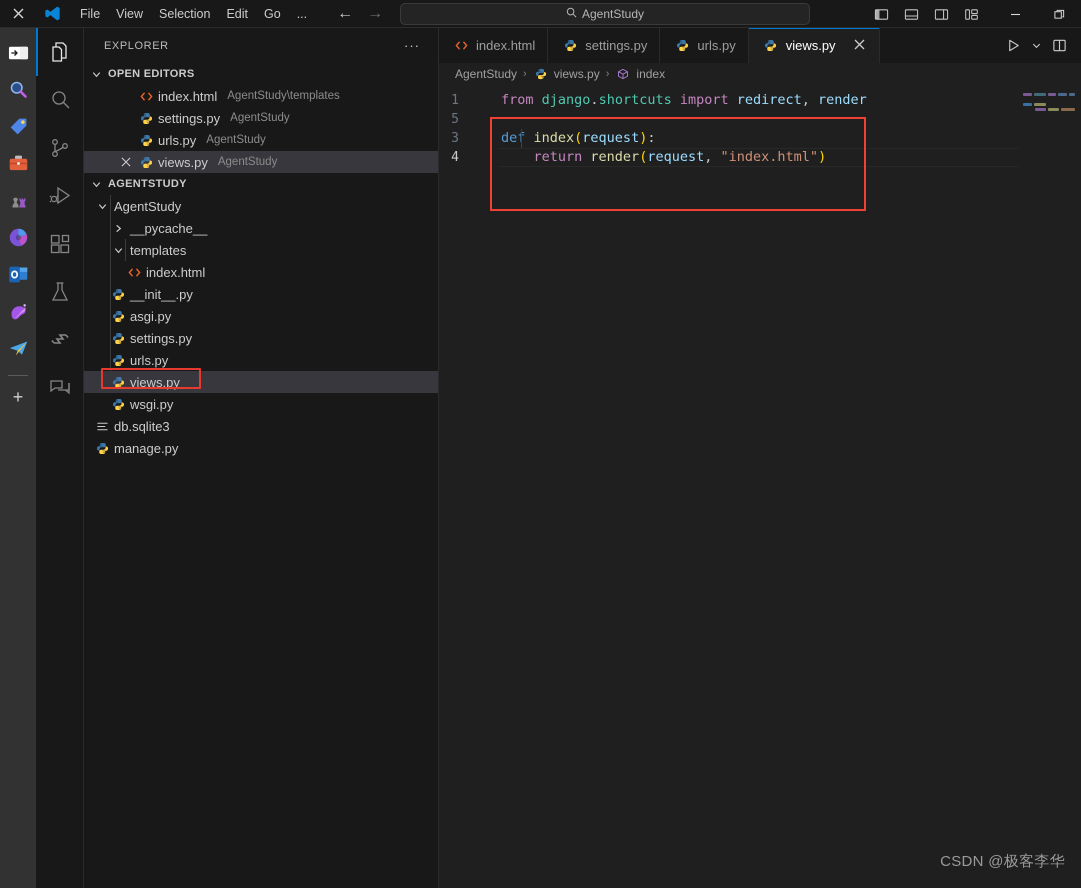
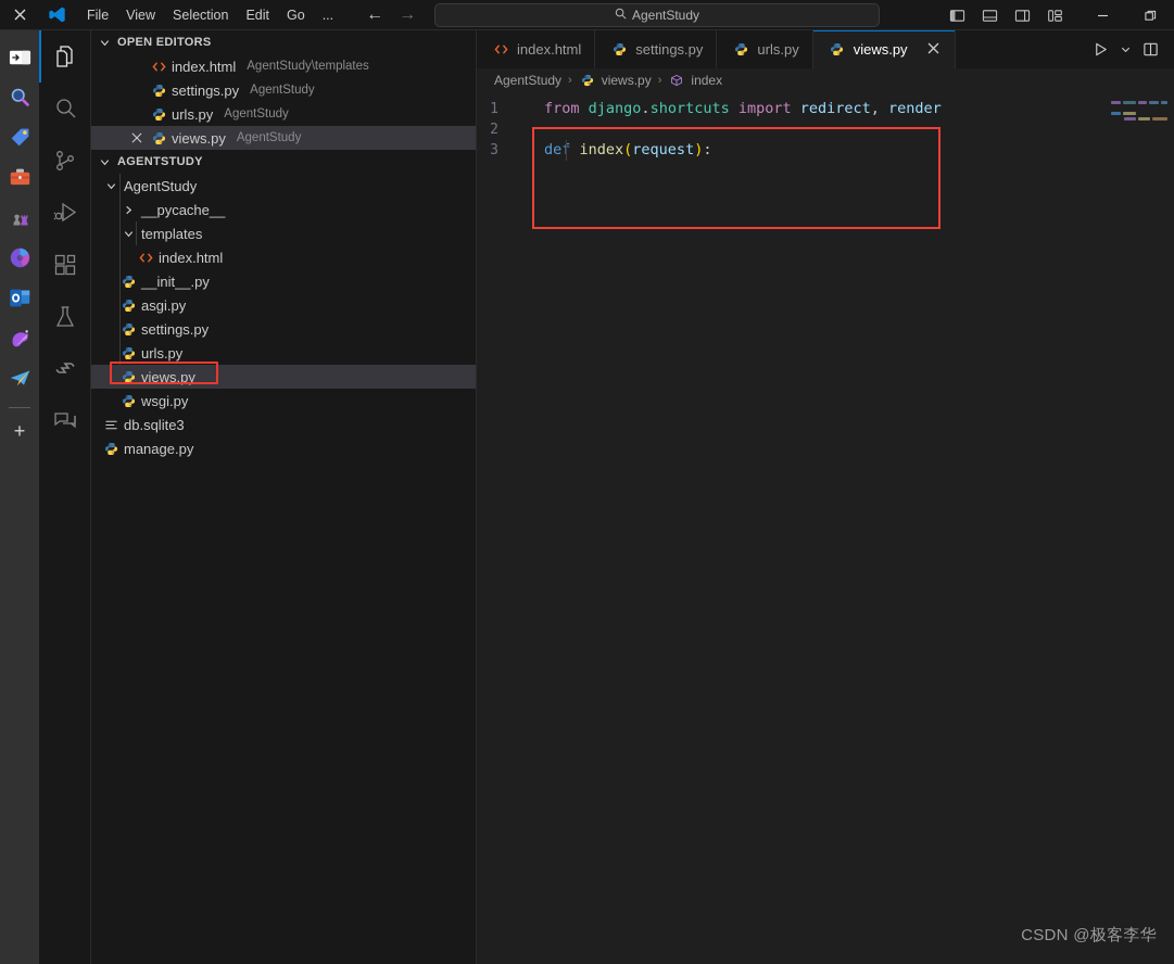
  File
  View
  Selection
  Edit
  Go
  ...
  ←
  →
  AgentStudy
  +
- EXPLORER
- ···
  OPEN EDITORS
  index.html
  AgentStudy\templates
  settings.py
  AgentStudy
  urls.py
  AgentStudy
  views.py
  AgentStudy
  AGENTSTUDY
  AgentStudy
  __pycache__
  templates
  index.html
  __init__.py
  asgi.py
  settings.py
  urls.py
  views.py
  wsgi.py
  db.sqlite3
  manage.py
  index.html
  settings.py
  urls.py
  views.py
  AgentStudy
  ›
  views.py
  ›
  index
  1
  from django.shortcuts import redirect, render
- 5
+ 2
  3
  de index(request):
- 4
- return render(request, "index.html")
  CSDN @极客李华
